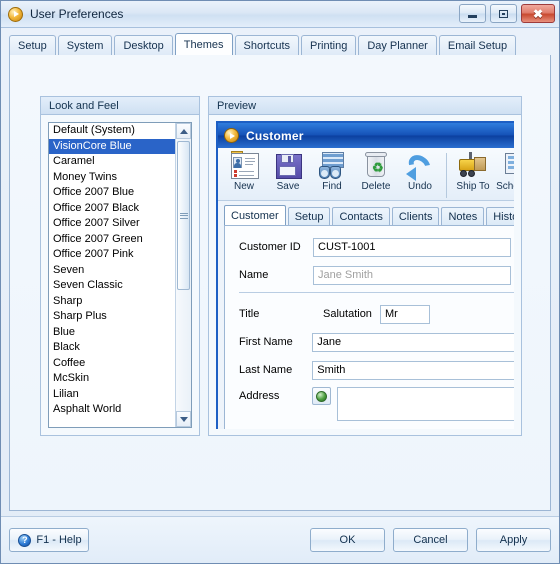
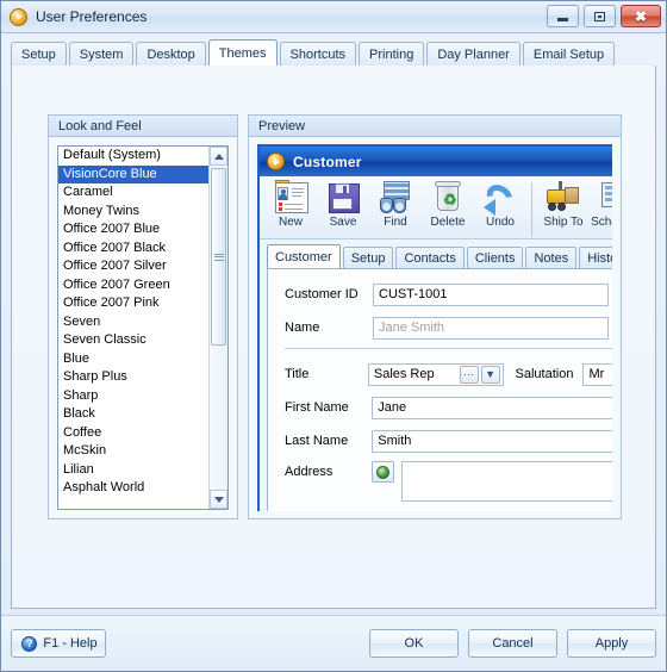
  User Preferences
  ✖
  Setup
  System
  Desktop
  Themes
  Shortcuts
  Printing
  Day Planner
  Email Setup
  Look and Feel
  Default (System)
  VisionCore Blue
  Caramel
  Money Twins
  Office 2007 Blue
  Office 2007 Black
  Office 2007 Silver
  Office 2007 Green
  Office 2007 Pink
  Seven
  Seven Classic
- Sharp
+ Blue
  Sharp Plus
- Blue
+ Sharp
  Black
  Coffee
  McSkin
  Lilian
  Asphalt World
  Preview
  Customer
  New
  Save
  Find
  ♻
  Delete
  Undo
  Ship To
  Customer
  Setup
  Contacts
  Clients
  Notes
  Customer ID
  CUST-1001
  Name
  Jane Smith
  Title
+ Sales Rep
+ ···
+ ▼
  Salutation
  Mr
  First Name
  Jane
  Last Name
  Smith
  Address
  ?
  F1 - Help
  OK
  Cancel
  Apply
